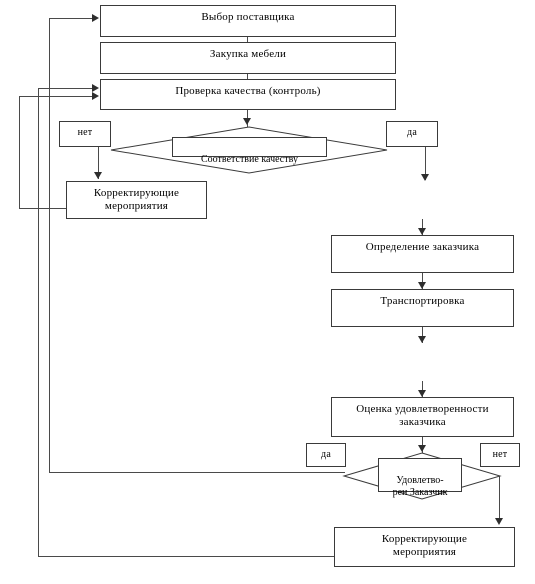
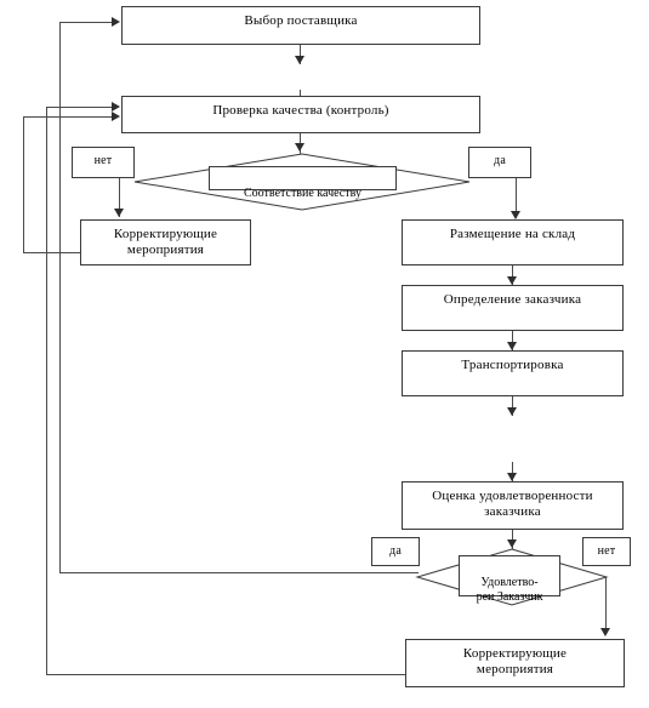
  Выбор поставщика
- Закупка мебели
  Проверка качества (контроль)
  Соответствие качеству
  нет
  да
  Корректирующие
  мероприятия
+ Размещение на склад
  Определение заказчика
  Транспортировка
  Оценка удовлетворенности
  заказчика
  Удовлетво-
  рен Заказчик
  да
  нет
  Корректирующие
  мероприятия
